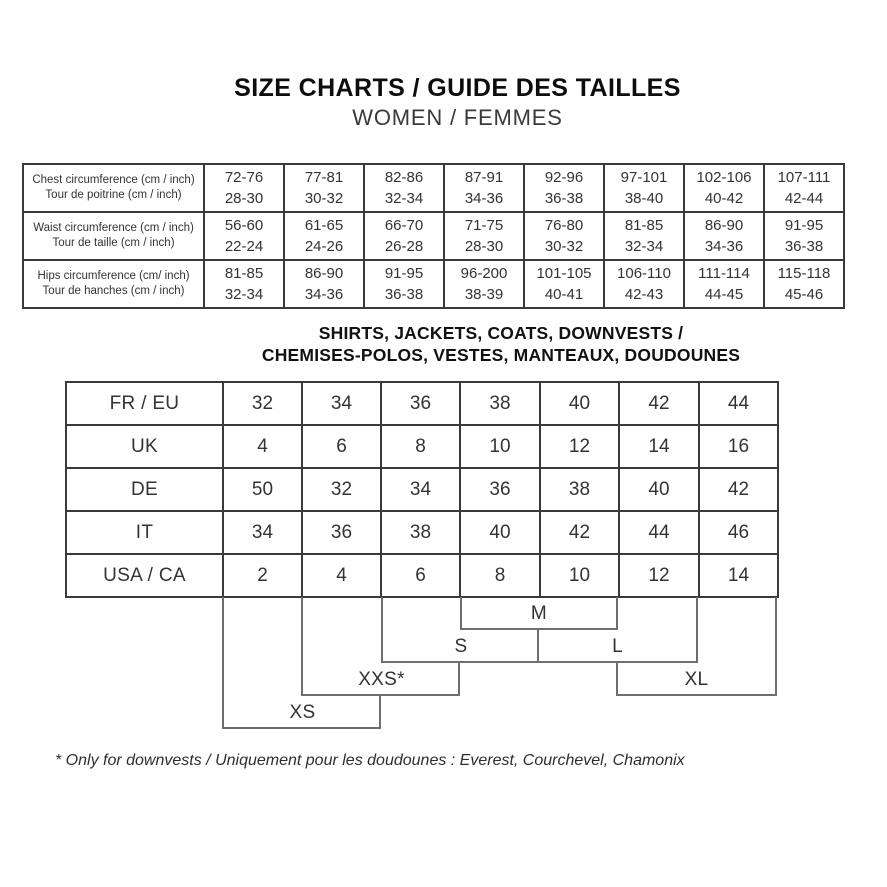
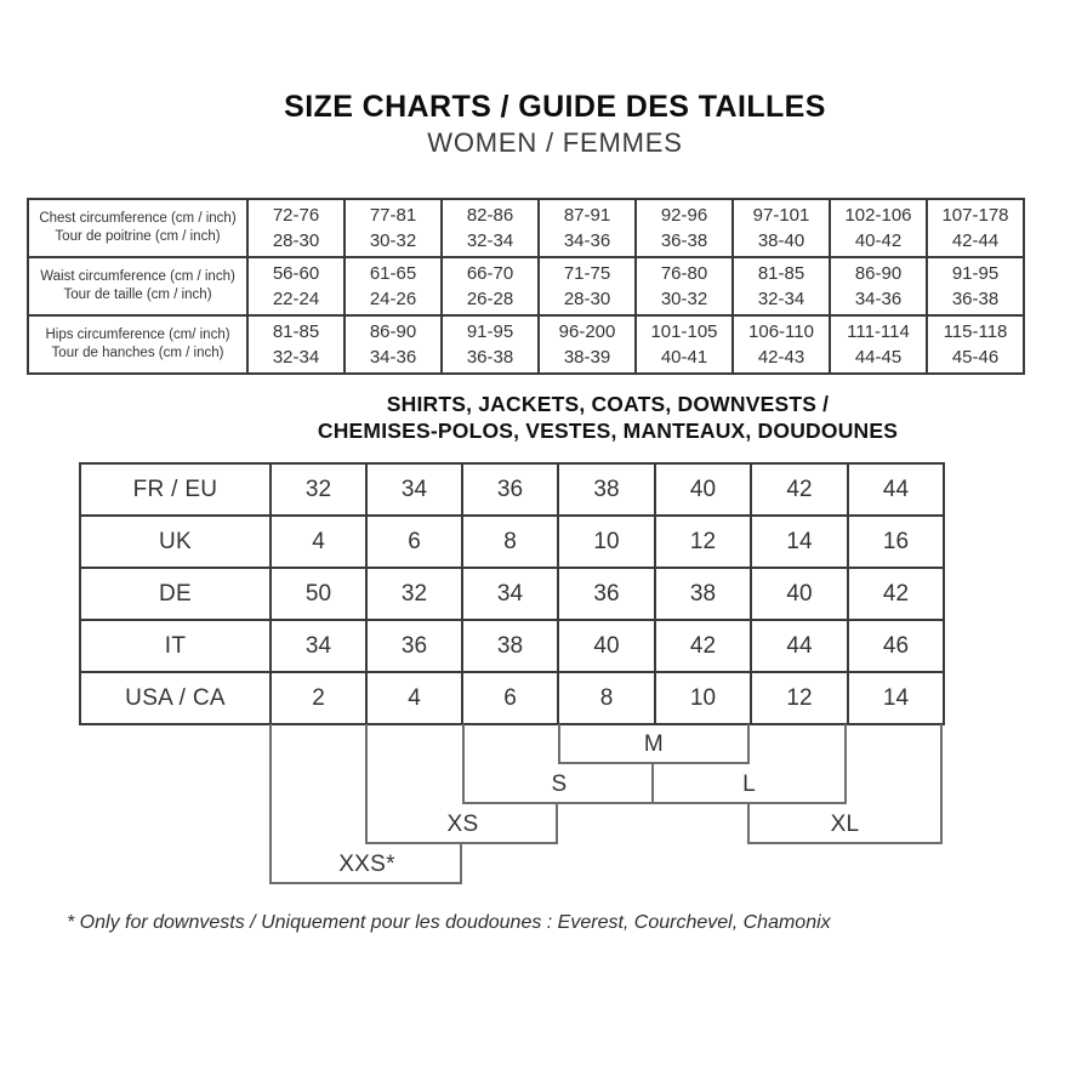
  SIZE CHARTS / GUIDE DES TAILLES
  WOMEN / FEMMES
- Chest circumference (cm / inch) Tour de poitrine (cm / inch)	72-76 28-30	77-81 30-32	82-86 32-34	87-91 34-36	92-96 36-38	97-101 38-40	102-106 40-42	107-111 42-44
+ Chest circumference (cm / inch) Tour de poitrine (cm / inch)	72-76 28-30	77-81 30-32	82-86 32-34	87-91 34-36	92-96 36-38	97-101 38-40	102-106 40-42	107-178 42-44
  Waist circumference (cm / inch) Tour de taille (cm / inch)	56-60 22-24	61-65 24-26	66-70 26-28	71-75 28-30	76-80 30-32	81-85 32-34	86-90 34-36	91-95 36-38
  Hips circumference (cm/ inch) Tour de hanches (cm / inch)	81-85 32-34	86-90 34-36	91-95 36-38	96-200 38-39	101-105 40-41	106-110 42-43	111-114 44-45	115-118 45-46
  SHIRTS, JACKETS, COATS, DOWNVESTS /
  CHEMISES-POLOS, VESTES, MANTEAUX, DOUDOUNES
  FR / EU	32	34	36	38	40	42	44
  UK	4	6	8	10	12	14	16
  DE	50	32	34	36	38	40	42
  IT	34	36	38	40	42	44	46
  USA / CA	2	4	6	8	10	12	14
  M
  S
  L
- XXS*
+ XS
  XL
- XS
+ XXS*
  * Only for downvests / Uniquement pour les doudounes : Everest, Courchevel, Chamonix
